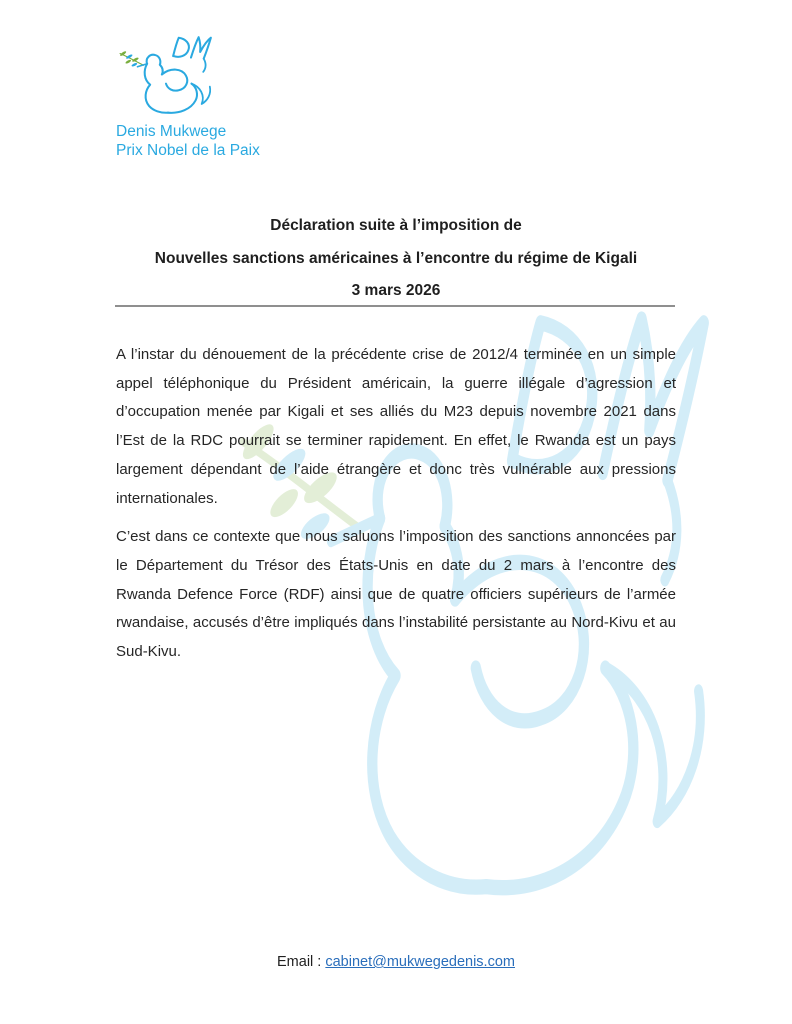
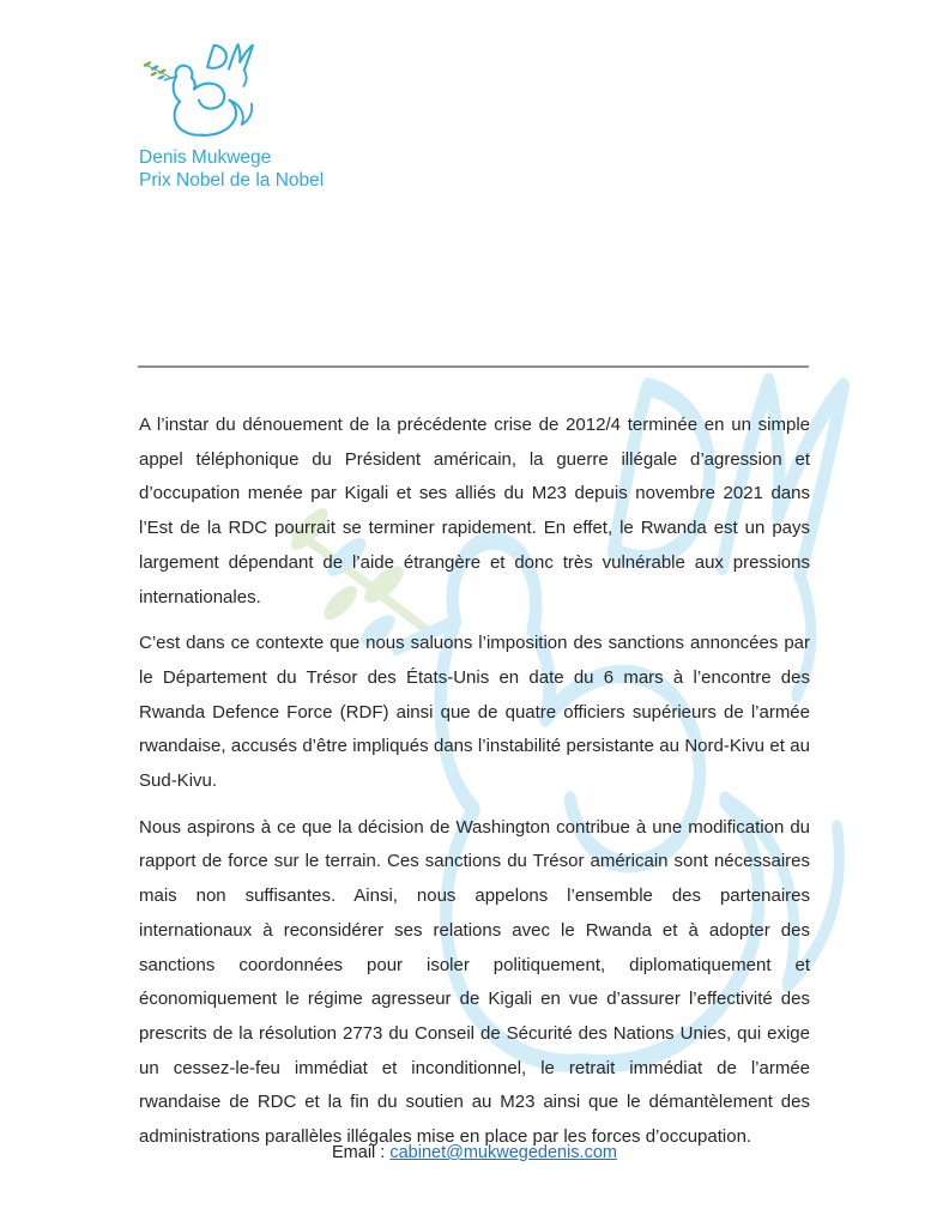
  Denis Mukwege
- Prix Nobel de la Paix
+ Prix Nobel de la Nobel
- Déclaration suite à l’imposition de
- Nouvelles sanctions américaines à l’encontre du régime de Kigali
- 3 mars 2026
  A l’instar du dénouement de la précédente crise de 2012/4 terminée en un simple appel téléphonique du Président américain, la guerre illégale d’agression et d’occupation menée par Kigali et ses alliés du M23 depuis novembre 2021 dans l’Est de la RDC pourrait se terminer rapidement. En effet, le Rwanda est un pays largement dépendant de l’aide étrangère et donc très vulnérable aux pressions internationales.
- C’est dans ce contexte que nous saluons l’imposition des sanctions annoncées par le Département du Trésor des États-Unis en date du 2 mars à l’encontre des Rwanda Defence Force (RDF) ainsi que de quatre officiers supérieurs de l’armée rwandaise, accusés d’être impliqués dans l’instabilité persistante au Nord-Kivu et au Sud-Kivu.
+ C’est dans ce contexte que nous saluons l’imposition des sanctions annoncées par le Département du Trésor des États-Unis en date du 6 mars à l’encontre des Rwanda Defence Force (RDF) ainsi que de quatre officiers supérieurs de l’armée rwandaise, accusés d’être impliqués dans l’instabilité persistante au Nord-Kivu et au Sud-Kivu.
+ Nous aspirons à ce que la décision de Washington contribue à une modification du rapport de force sur le terrain. Ces sanctions du Trésor américain sont nécessaires mais non suffisantes. Ainsi, nous appelons l’ensemble des partenaires internationaux à reconsidérer ses relations avec le Rwanda et à adopter des sanctions coordonnées pour isoler politiquement, diplomatiquement et économiquement le régime agresseur de Kigali en vue d’assurer l’effectivité des prescrits de la résolution 2773 du Conseil de Sécurité des Nations Unies, qui exige un cessez-le-feu immédiat et inconditionnel, le retrait immédiat de l’armée rwandaise de RDC et la fin du soutien au M23 ainsi que le démantèlement des administrations parallèles illégales mise en place par les forces d’occupation.
  Email : cabinet@mukwegedenis.com
